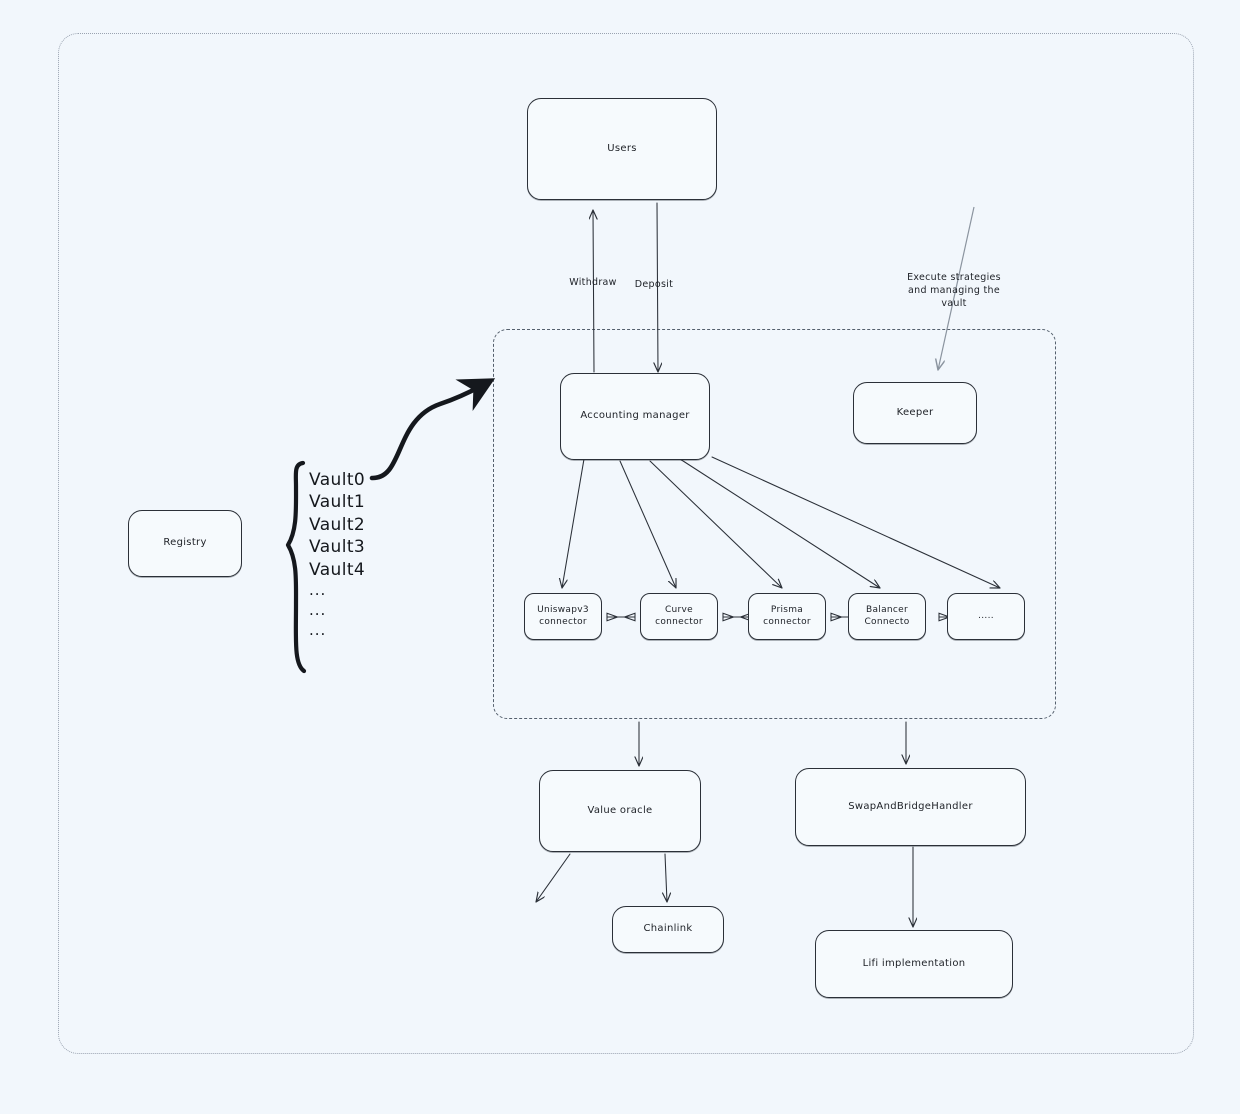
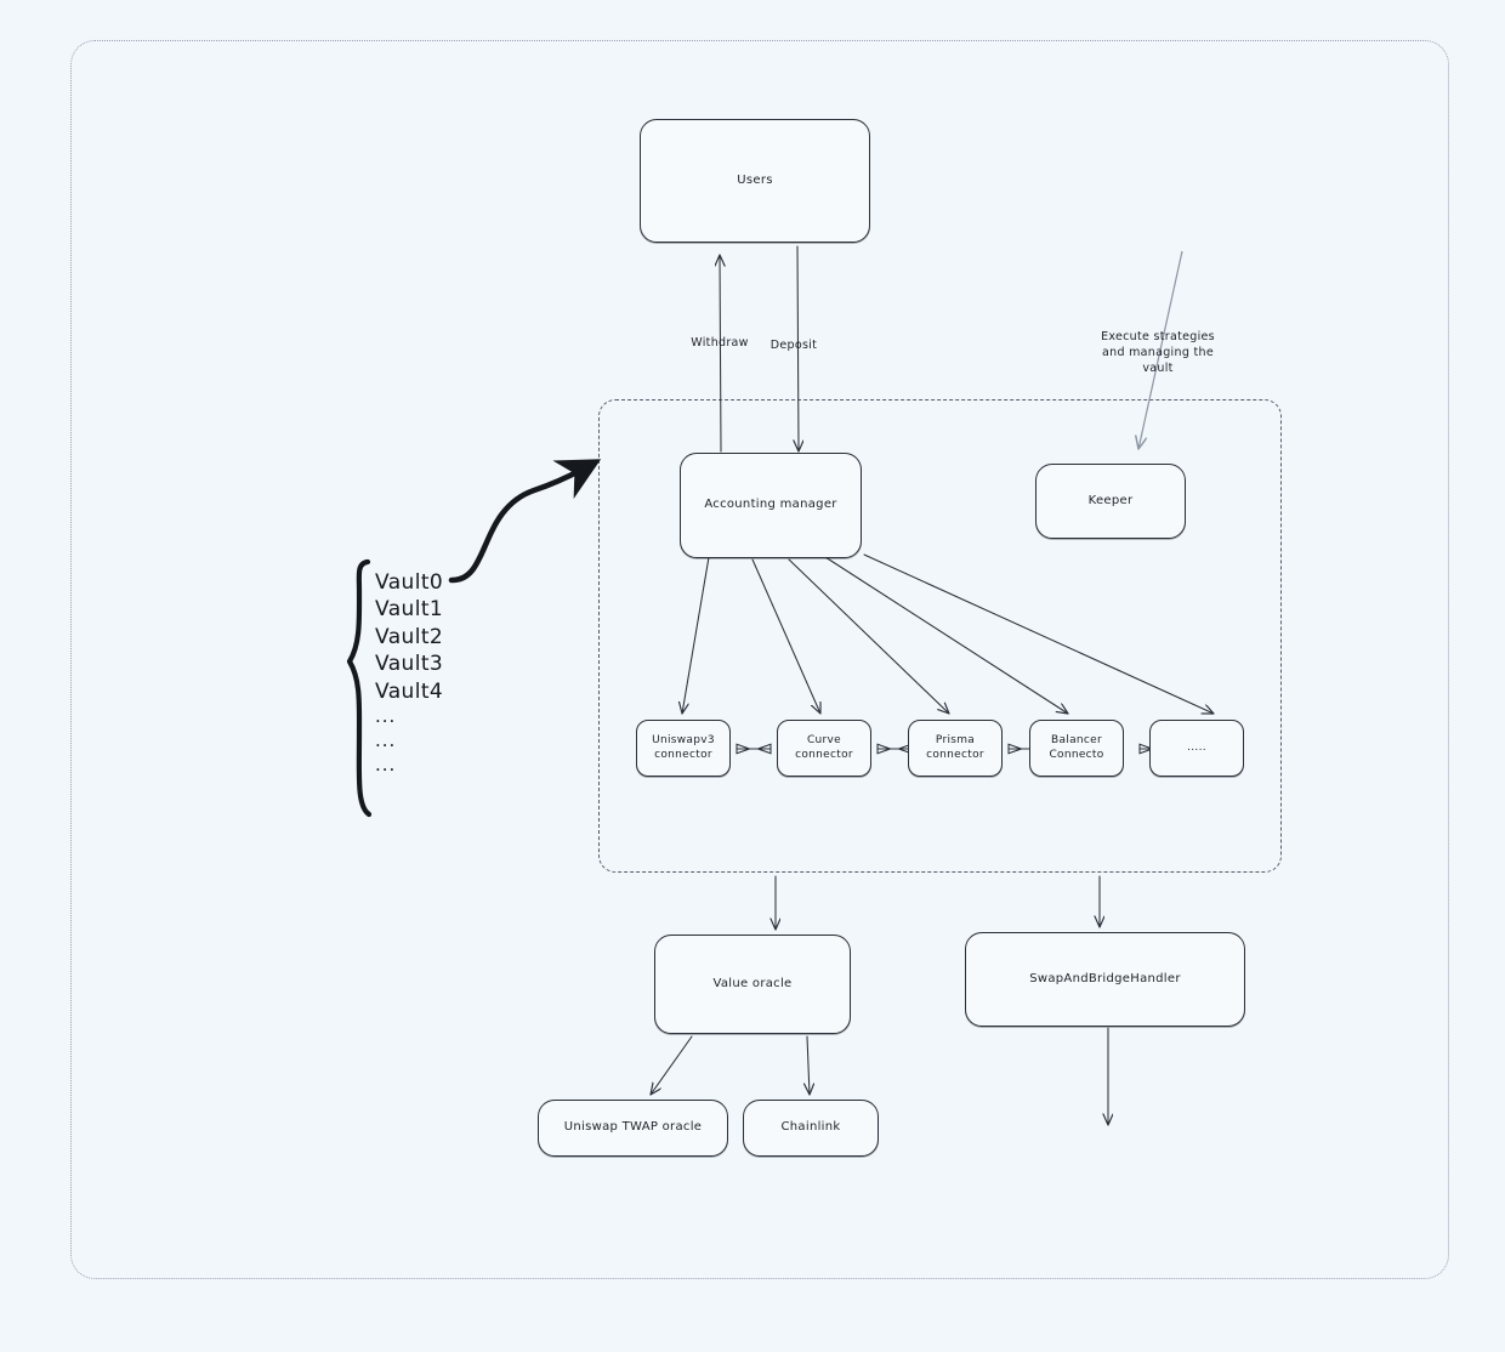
  Users
  Accounting manager
  Keeper
- Registry
  Uniswapv3 connector
  Curve connector
  Prisma connector
  Balancer Connecto
  .....
  Value oracle
  SwapAndBridgeHandler
+ Uniswap TWAP oracle
  Chainlink
- Lifi implementation
  Vault0
  Vault1
  Vault2
  Vault3
  Vault4
  ...
  ...
  ...
  Withdraw
  Deposit
  Execute strategies
  and managing the
  vault
